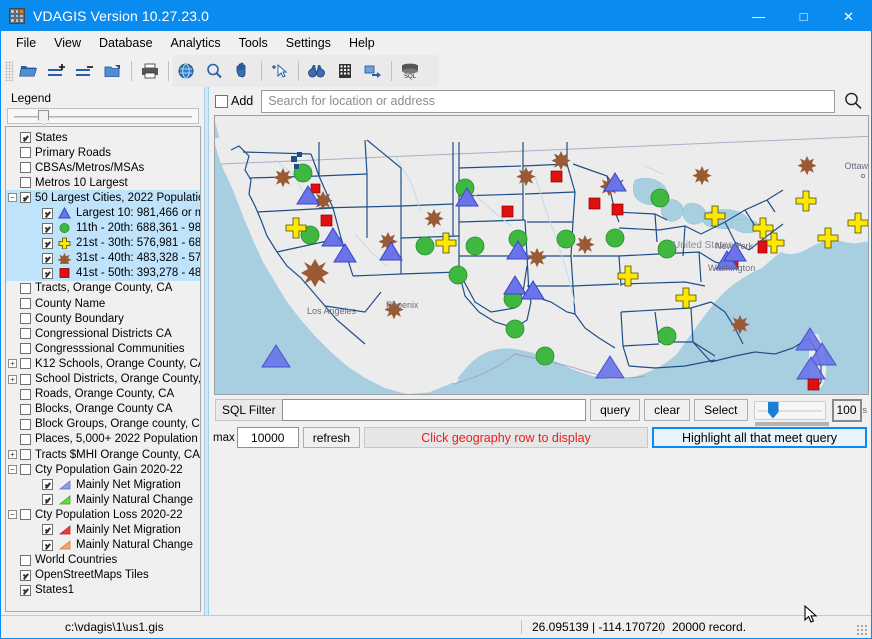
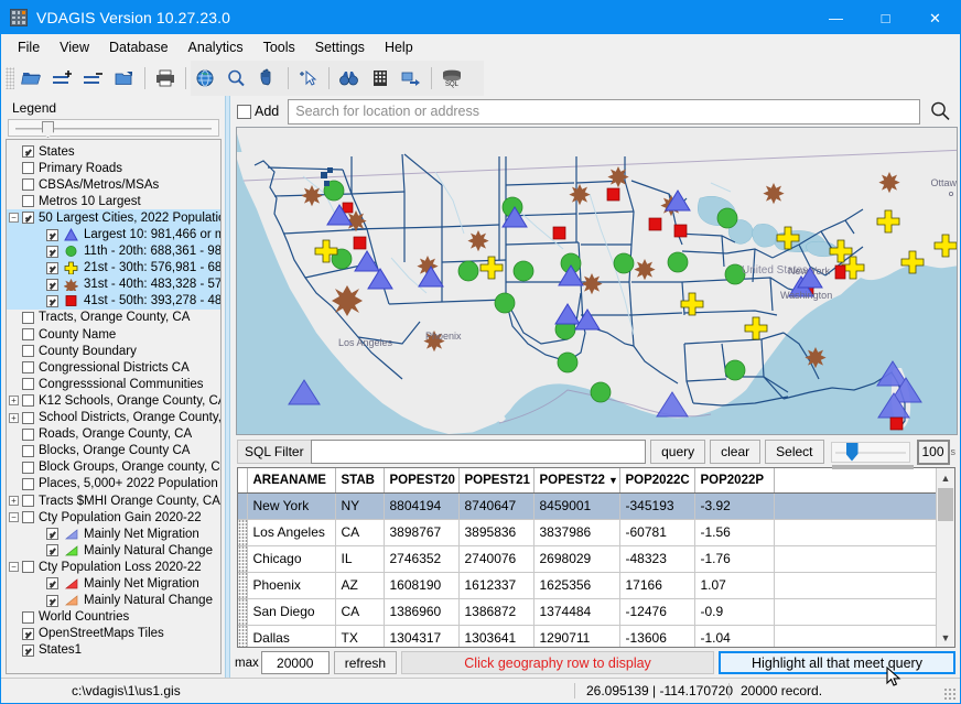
  VDAGIS Version 10.27.23.0
  —
  □
  ✕
  File
  View
  Database
  Analytics
  Tools
  Settings
  Help
  Legend
  States
  Primary Roads
  CBSAs/Metros/MSAs
  Metros 10 Largest
  −
  50 Largest Cities, 2022 Populati
  Largest 10: 981,466 or m
  11th - 20th: 688,361 - 98
  21st - 30th: 576,981 - 68
  31st - 40th: 483,328 - 57
  41st - 50th: 393,278 - 48
  Tracts, Orange County, CA
  County Name
  County Boundary
  Congressional Districts CA
  Congresssional Communities
  +
  K12 Schools, Orange County, C
  +
  School Districts, Orange County,
  Roads, Orange County, CA
  Blocks, Orange County CA
  Block Groups, Orange county, C
  Places, 5,000+ 2022 Population
  +
  Tracts $MHI Orange County, CA
  −
  Cty Population Gain 2020-22
  Mainly Net Migration
  Mainly Natural Change
  −
  Cty Population Loss 2020-22
  Mainly Net Migration
  Mainly Natural Change
  World Countries
  OpenStreetMaps Tiles
  States1
  Add
  Search for location or address
  United States
  Ottaw
  Los Angeles
  Phoenix
  New York
  Washington
  SQL Filter
  query
  clear
  Select
  100
  s
+ 	AREANAME	STAB	POPEST20	POPEST21	POPEST22 ▼	POP2022C	POP2022P
+ 	New York	NY	8804194	8740647	8459001	-345193	-3.92
+ 	Los Angeles	CA	3898767	3895836	3837986	-60781	-1.56
+ 	Chicago	IL	2746352	2740076	2698029	-48323	-1.76
+ 	Phoenix	AZ	1608190	1612337	1625356	17166	1.07
+ 	San Diego	CA	1386960	1386872	1374484	-12476	-0.9
+ 	Dallas	TX	1304317	1303641	1290711	-13606	-1.04
+ ▲
+ ▼
  max
- 10000
+ 20000
  refresh
  Click geography row to display
  Highlight all that meet query
  c:\vdagis\1\us1.gis
  26.095139 | -114.170720
  20000 record.
